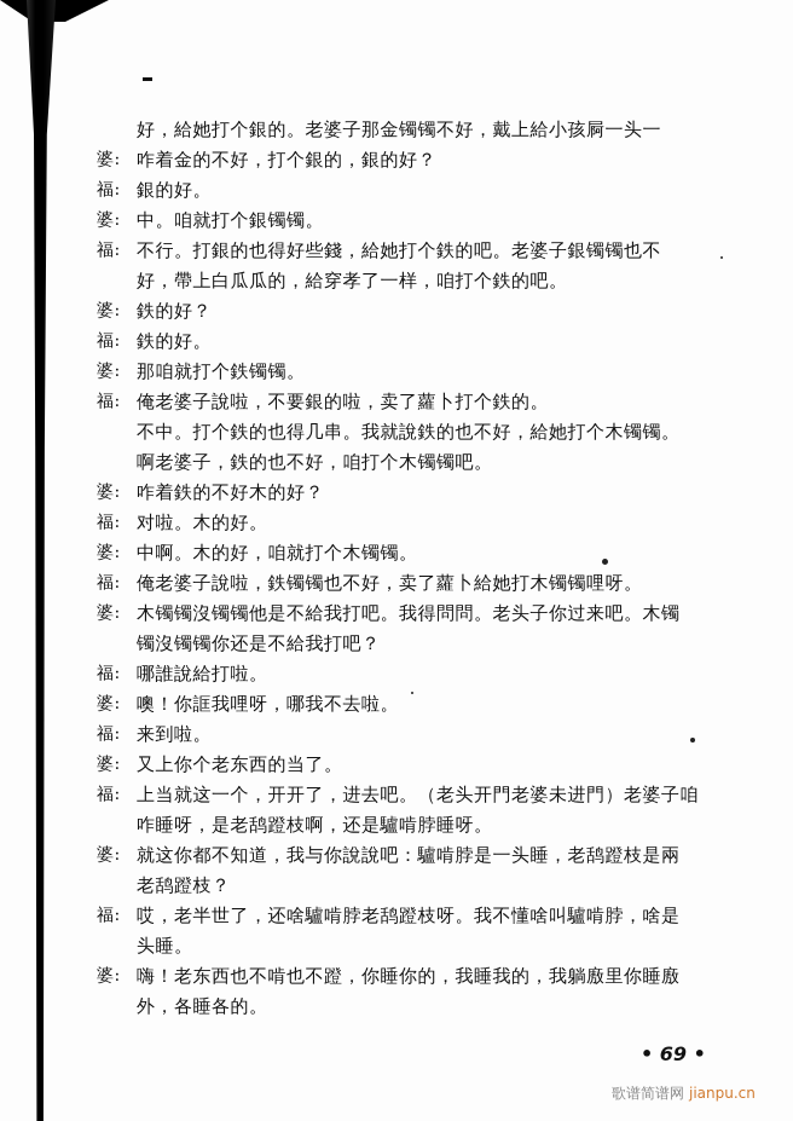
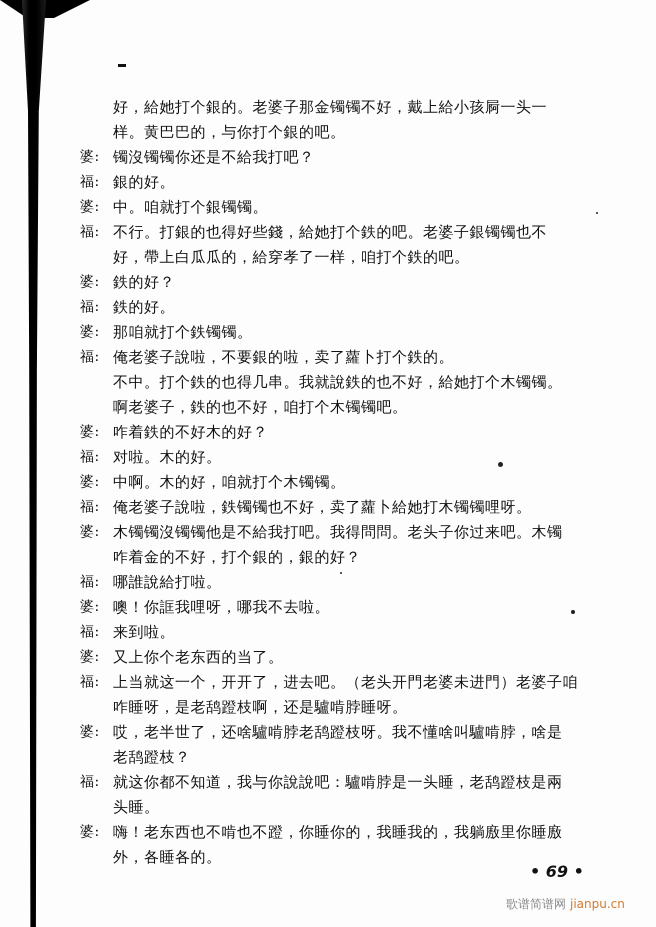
  好，給她打个銀的。老婆子那金镯镯不好，戴上給小孩屙一头一
+ 样。黄巴巴的，与你打个銀的吧。
  婆:
- 咋着金的不好，打个銀的，銀的好？
+ 镯沒镯镯你还是不給我打吧？
  福:
  銀的好。
  婆:
  中。咱就打个銀镯镯。
  福:
  不行。打銀的也得好些錢，給她打个鉄的吧。老婆子銀镯镯也不
  好，帶上白瓜瓜的，給穿孝了一样，咱打个鉄的吧。
  婆:
  鉄的好？
  福:
  鉄的好。
  婆:
  那咱就打个鉄镯镯。
  福:
  俺老婆子說啦，不要銀的啦，卖了蘿卜打个鉄的。
  不中。打个鉄的也得几串。我就說鉄的也不好，給她打个木镯镯。
  啊老婆子，鉄的也不好，咱打个木镯镯吧。
  婆:
  咋着鉄的不好木的好？
  福:
  对啦。木的好。
  婆:
  中啊。木的好，咱就打个木镯镯。
  福:
  俺老婆子說啦，鉄镯镯也不好，卖了蘿卜給她打木镯镯哩呀。
  婆:
  木镯镯沒镯镯他是不給我打吧。我得問問。老头子你过来吧。木镯
- 镯沒镯镯你还是不給我打吧？
+ 咋着金的不好，打个銀的，銀的好？
  福:
  哪誰說給打啦。
  婆:
  噢！你誆我哩呀，哪我不去啦。
  福:
  来到啦。
  婆:
  又上你个老东西的当了。
  福:
  上当就这一个，开开了，进去吧。（老头开門老婆未进門）老婆子咱
  咋睡呀，是老鸹蹬枝啊，还是驢啃脖睡呀。
  婆:
- 就这你都不知道，我与你說說吧：驢啃脖是一头睡，老鸹蹬枝是兩
+ 哎，老半世了，还啥驢啃脖老鸹蹬枝呀。我不懂啥叫驢啃脖，啥是
  老鸹蹬枝？
  福:
- 哎，老半世了，还啥驢啃脖老鸹蹬枝呀。我不懂啥叫驢啃脖，啥是
+ 就这你都不知道，我与你說說吧：驢啃脖是一头睡，老鸹蹬枝是兩
  头睡。
  婆:
  嗨！老东西也不啃也不蹬，你睡你的，我睡我的，我躺廒里你睡廒
  外，各睡各的。
  • 69 •
  歌谱简谱网 jianpu.cn
